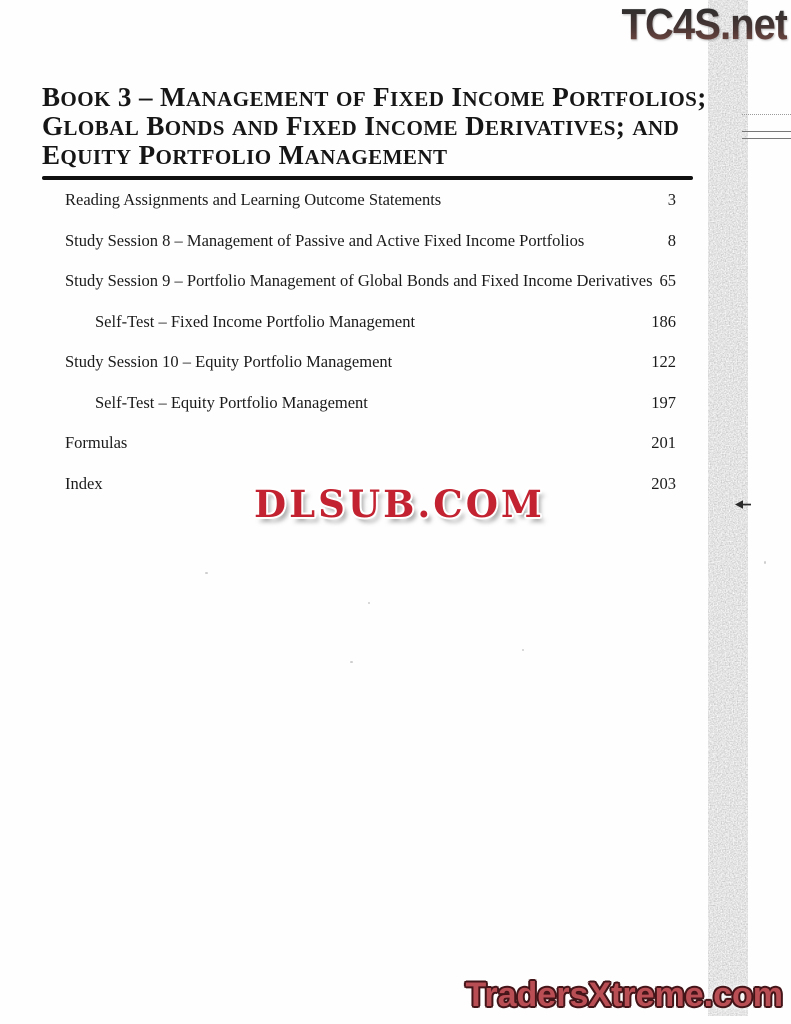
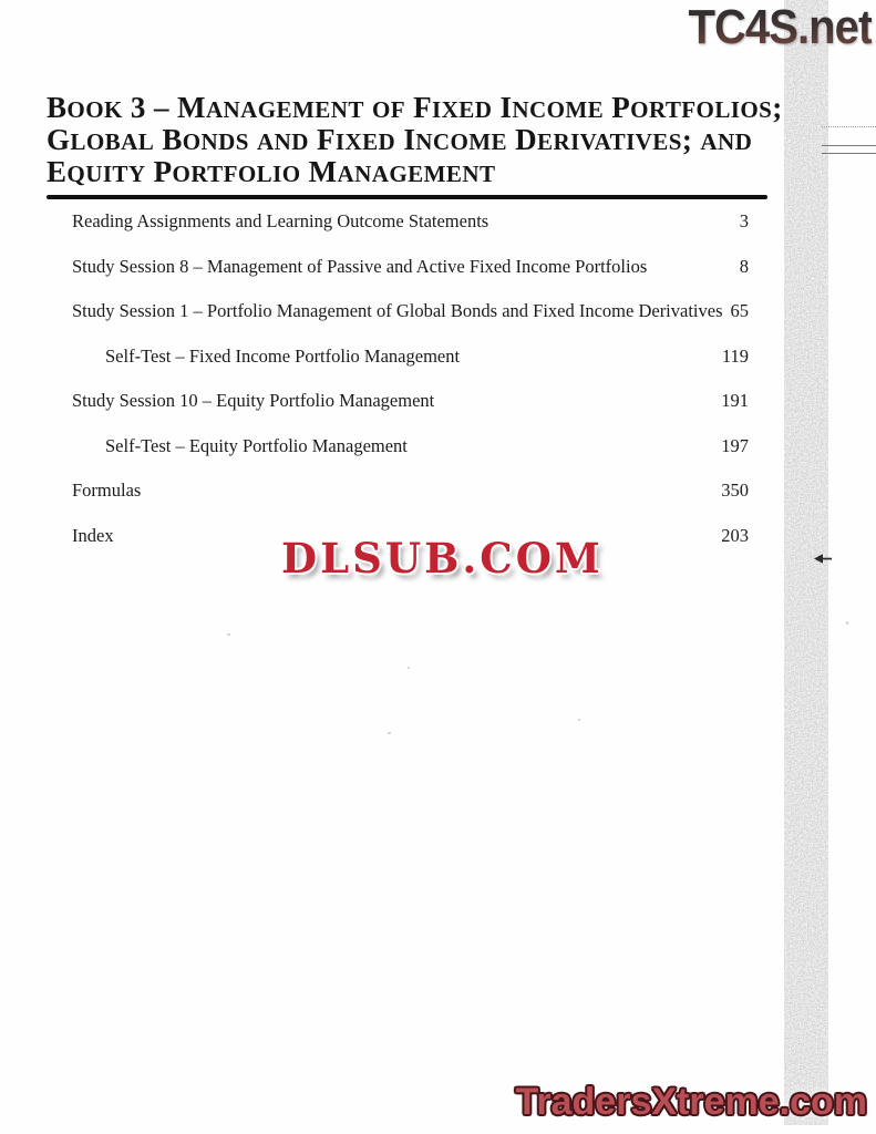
  TC4S.net
  BOOK 3 – MANAGEMENT OF FIXED INCOME PORTFOLIOS;
  GLOBAL BONDS AND FIXED INCOME DERIVATIVES; AND
  EQUITY PORTFOLIO MANAGEMENT
  Reading Assignments and Learning Outcome Statements
  3
  Study Session 8 – Management of Passive and Active Fixed Income Portfolios
  8
- Study Session 9 – Portfolio Management of Global Bonds and Fixed Income Derivatives
+ Study Session 1 – Portfolio Management of Global Bonds and Fixed Income Derivatives
  65
  Self-Test – Fixed Income Portfolio Management
- 186
+ 119
  Study Session 10 – Equity Portfolio Management
- 122
+ 191
  Self-Test – Equity Portfolio Management
  197
  Formulas
- 201
+ 350
  Index
  203
  DLSUB.COM
  TradersXtreme.com
